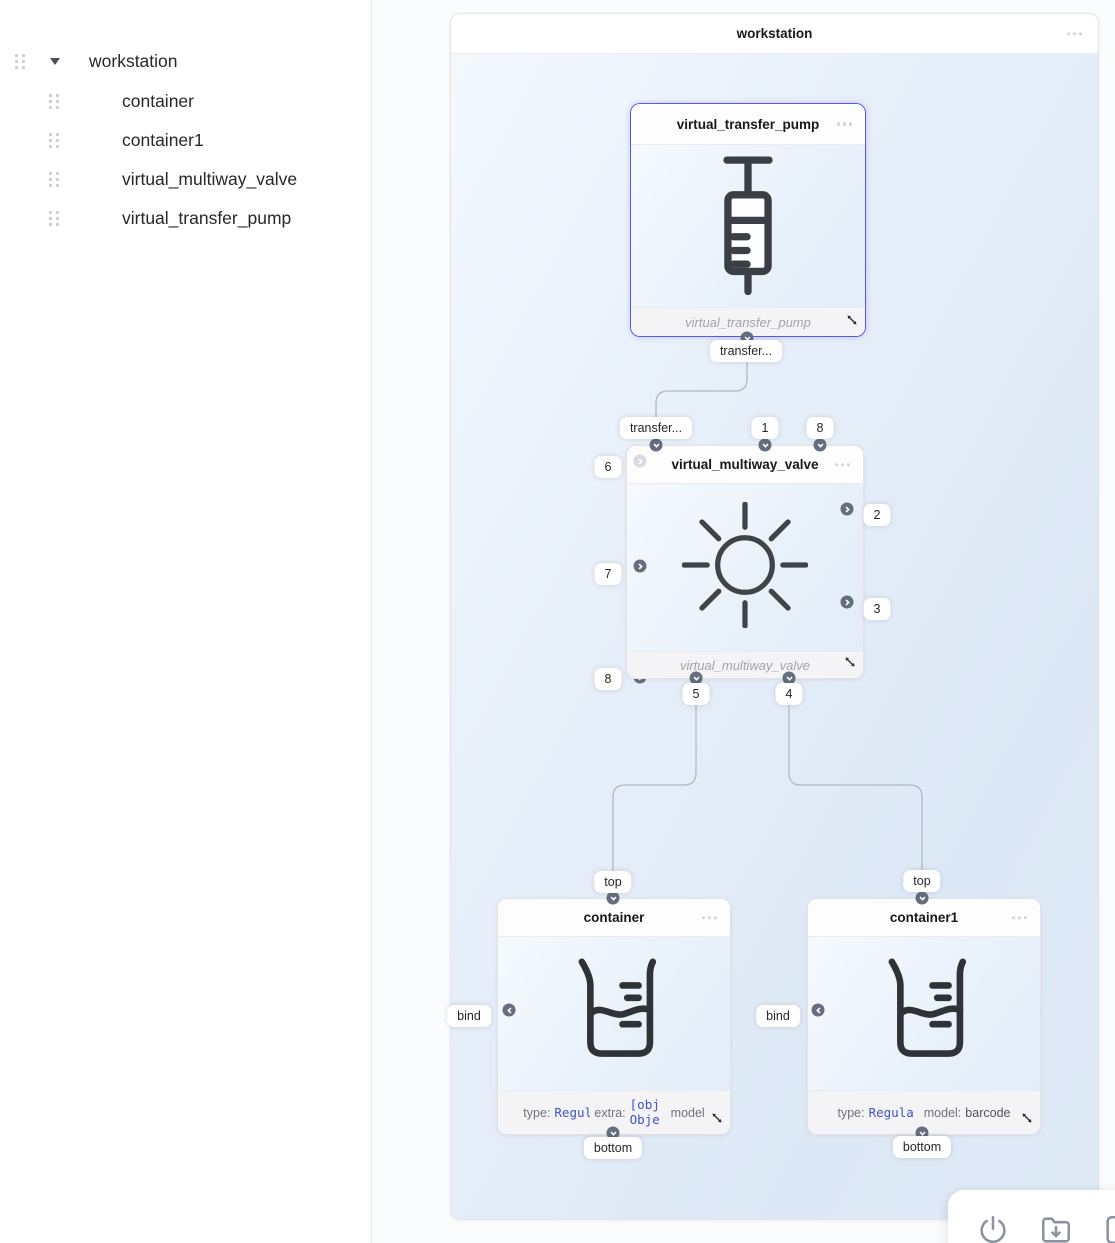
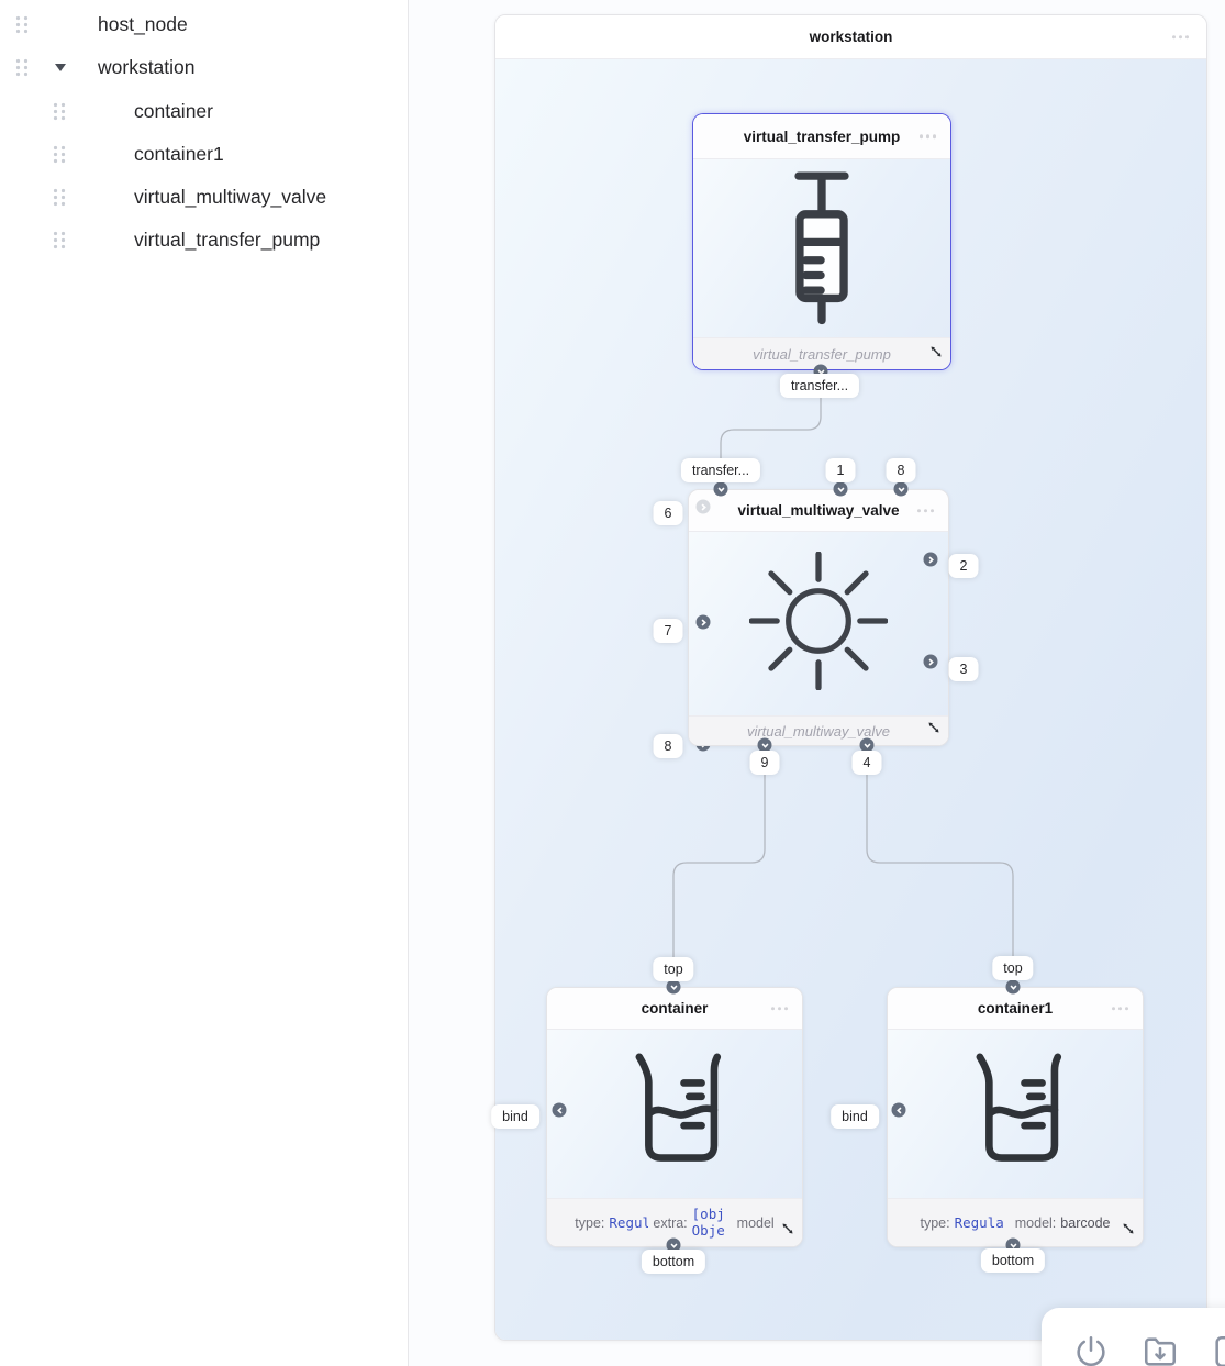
+ host_node
  workstation
  container
  container1
  virtual_multiway_valve
  virtual_transfer_pump
  workstation
  virtual_transfer_pump
  virtual_transfer_pump
  virtual_multiway_valve
  virtual_multiway_valve
  container
  type:
  Regul
  extra:
  [obj Obje
  model
  container1
  type:
  Regula
  model:
  barcode
  transfer...
  transfer...
  1
  8
  6
  7
  8
  2
  3
- 5
+ 9
  4
  top
  bind
  bottom
  top
  bind
  bottom
